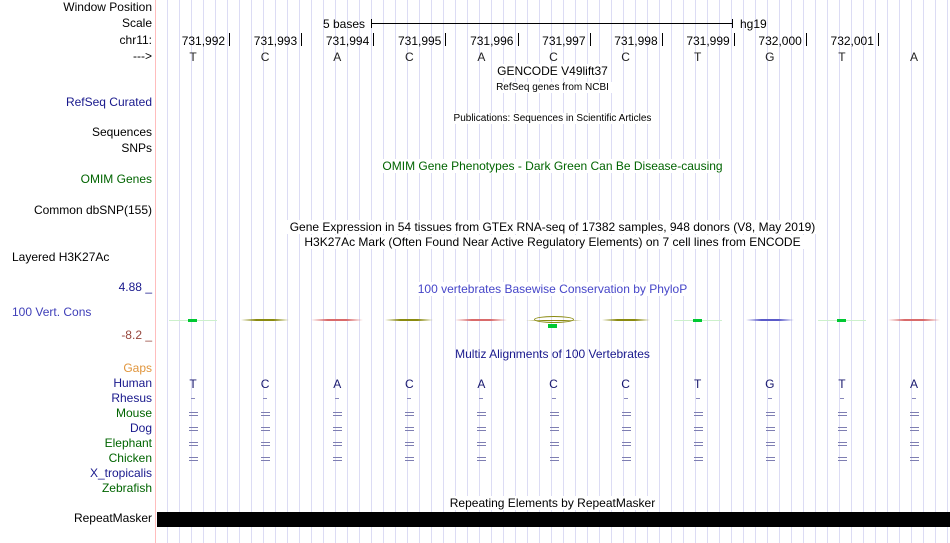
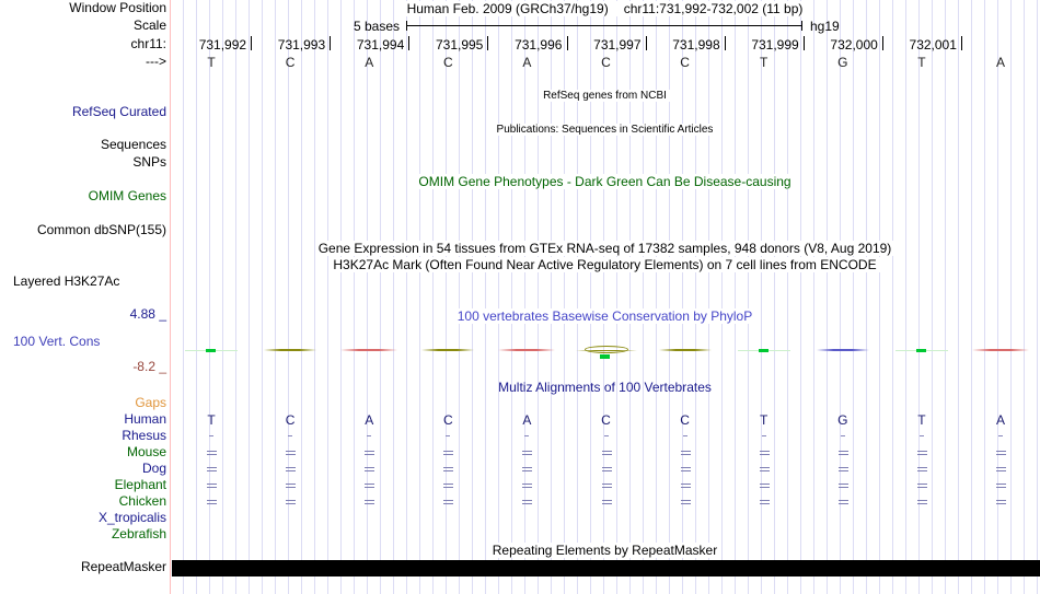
  Window Position
+ Human Feb. 2009 (GRCh37/hg19) chr11:731,992-732,002 (11 bp)
  Scale
  5 bases
  hg19
  chr11:
  731,992
  731,993
  731,994
  731,995
  731,996
  731,997
  731,998
  731,999
  732,000
  732,001
  --->
  T
  C
  A
  C
  A
  C
  C
  T
  G
  T
  A
- GENCODE V49lift37
  RefSeq genes from NCBI
  RefSeq Curated
  Publications: Sequences in Scientific Articles
  Sequences
  SNPs
  OMIM Gene Phenotypes - Dark Green Can Be Disease-causing
  OMIM Genes
  Common dbSNP(155)
- Gene Expression in 54 tissues from GTEx RNA-seq of 17382 samples, 948 donors (V8, May 2019)
+ Gene Expression in 54 tissues from GTEx RNA-seq of 17382 samples, 948 donors (V8, Aug 2019)
  H3K27Ac Mark (Often Found Near Active Regulatory Elements) on 7 cell lines from ENCODE
  Layered H3K27Ac
  4.88 _
  100 vertebrates Basewise Conservation by PhyloP
  100 Vert. Cons
  -8.2 _
  Multiz Alignments of 100 Vertebrates
  Gaps
  Human
  T
  C
  A
  C
  A
  C
  C
  T
  G
  T
  A
  Rhesus
  Mouse
  Dog
  Elephant
  Chicken
  X_tropicalis
  Zebrafish
  Repeating Elements by RepeatMasker
  RepeatMasker
